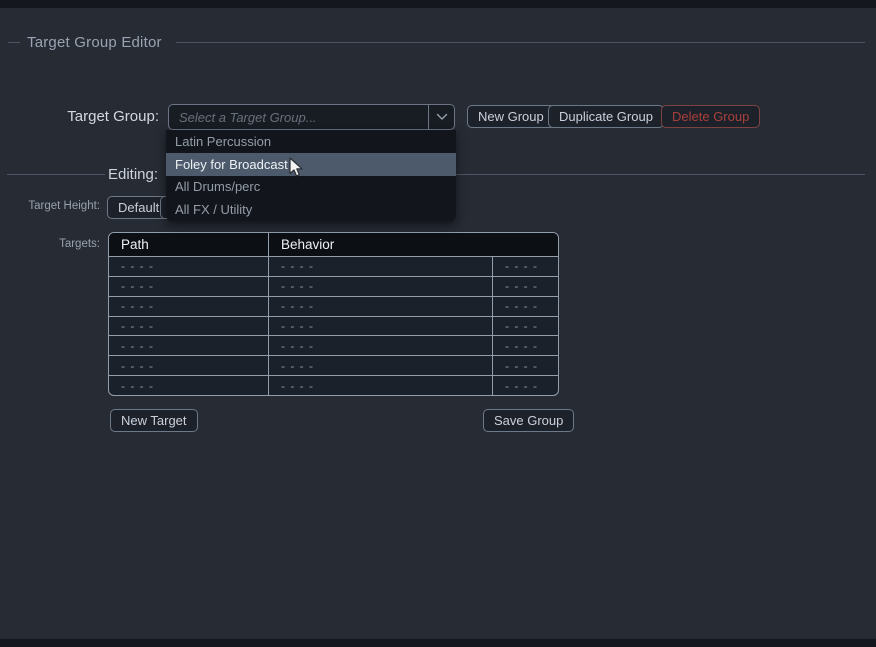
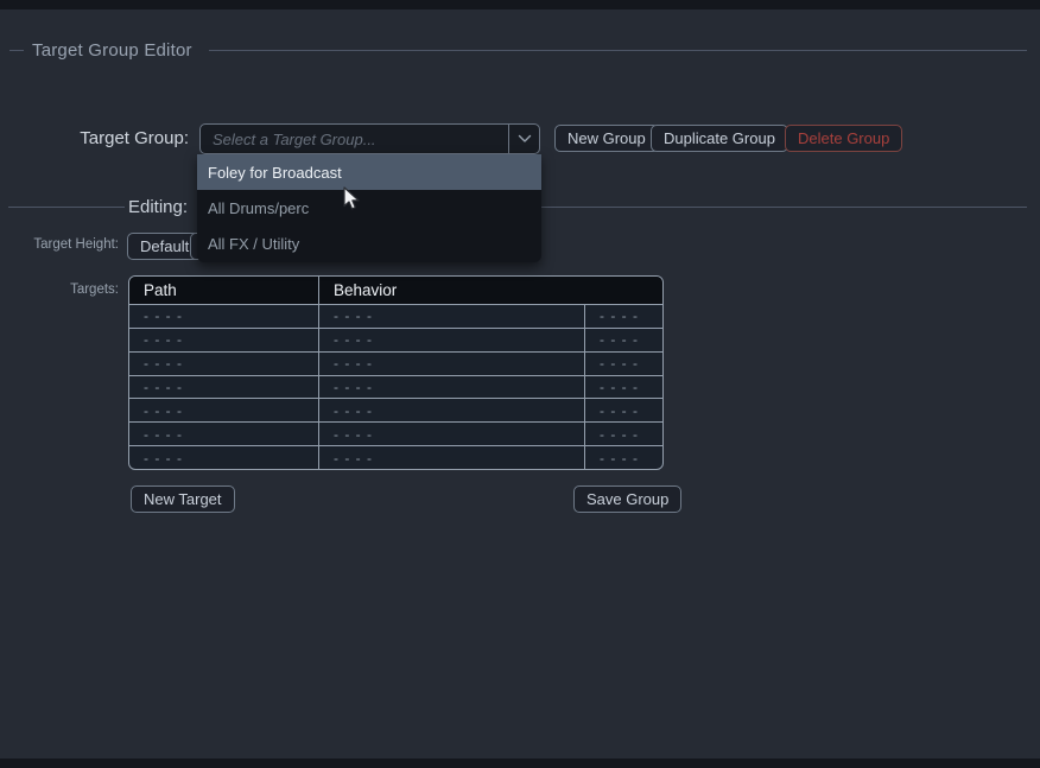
  Target Group Editor
  Target Group:
  Select a Target Group...
  New Group
  Duplicate Group
  Delete Group
  Editing:
  Target Height:
  Default
  Targets:
  Path
  Behavior
  - - - -
  - - - -
  - - - -
  - - - -
  - - - -
  - - - -
  - - - -
  - - - -
  - - - -
  - - - -
  - - - -
  - - - -
  - - - -
  - - - -
  - - - -
  - - - -
  - - - -
  - - - -
  - - - -
  - - - -
  - - - -
  New Target
  Save Group
- Latin Percussion
  Foley for Broadcast
  All Drums/perc
  All FX / Utility
